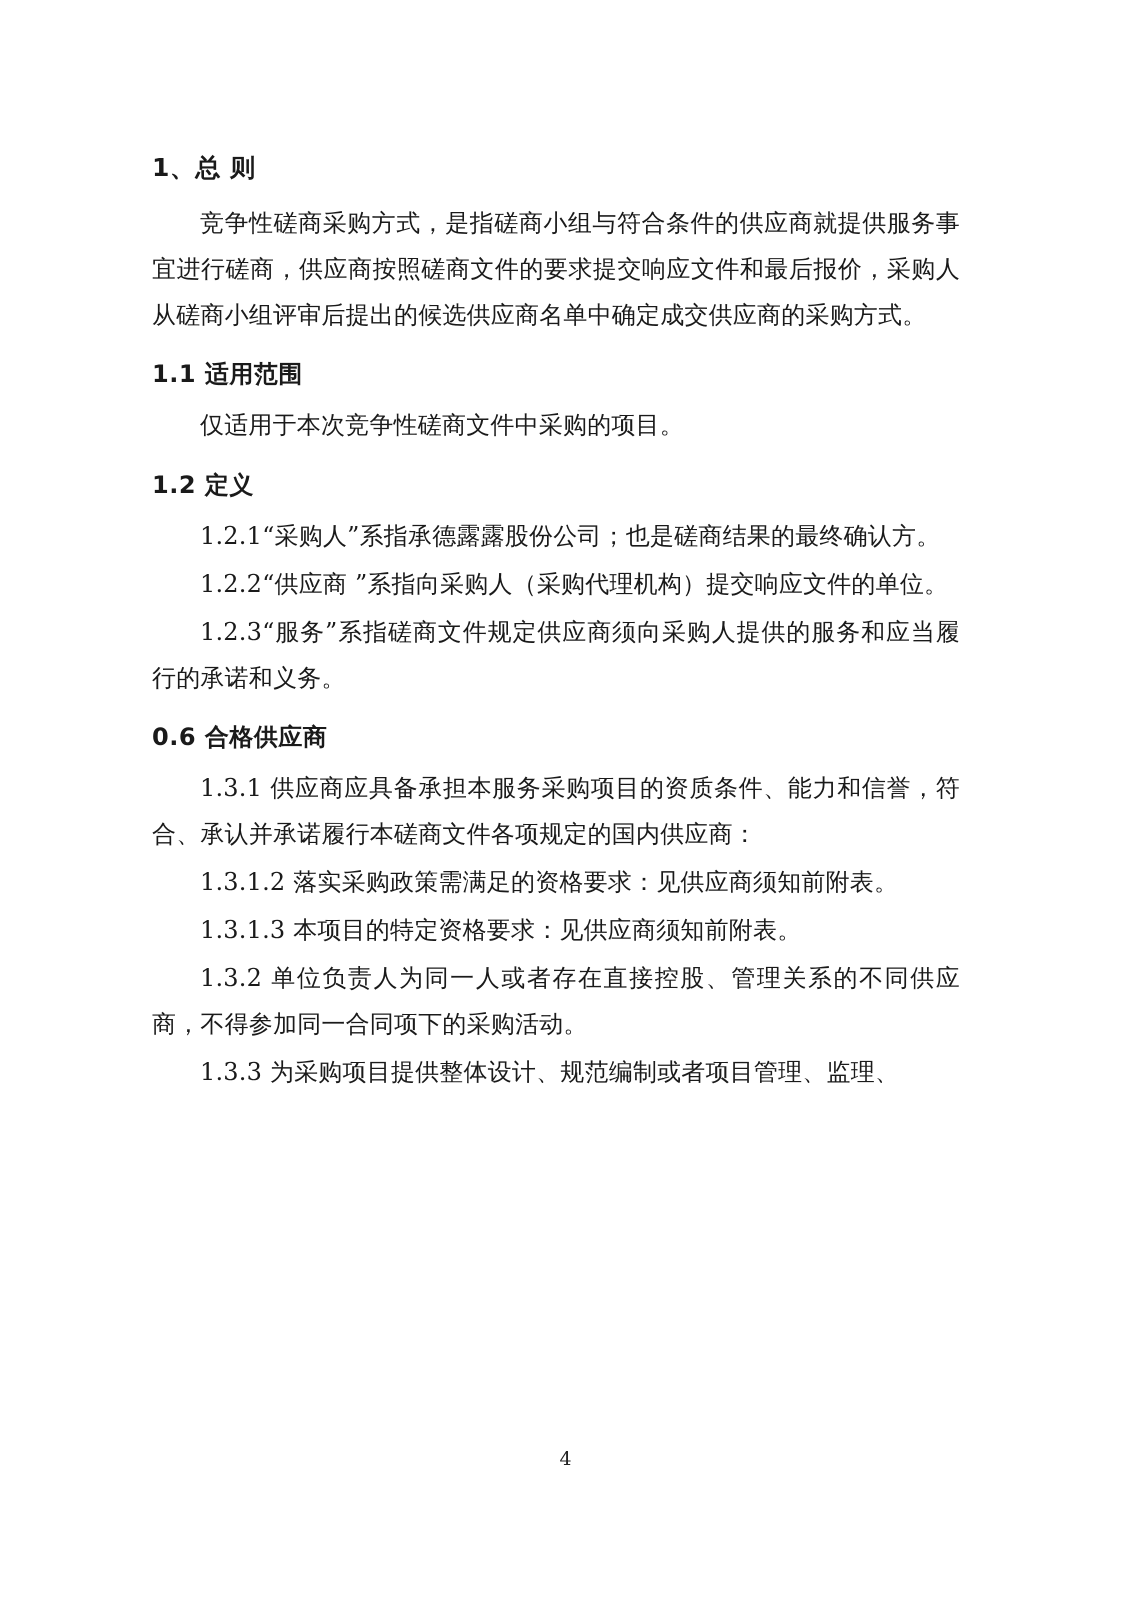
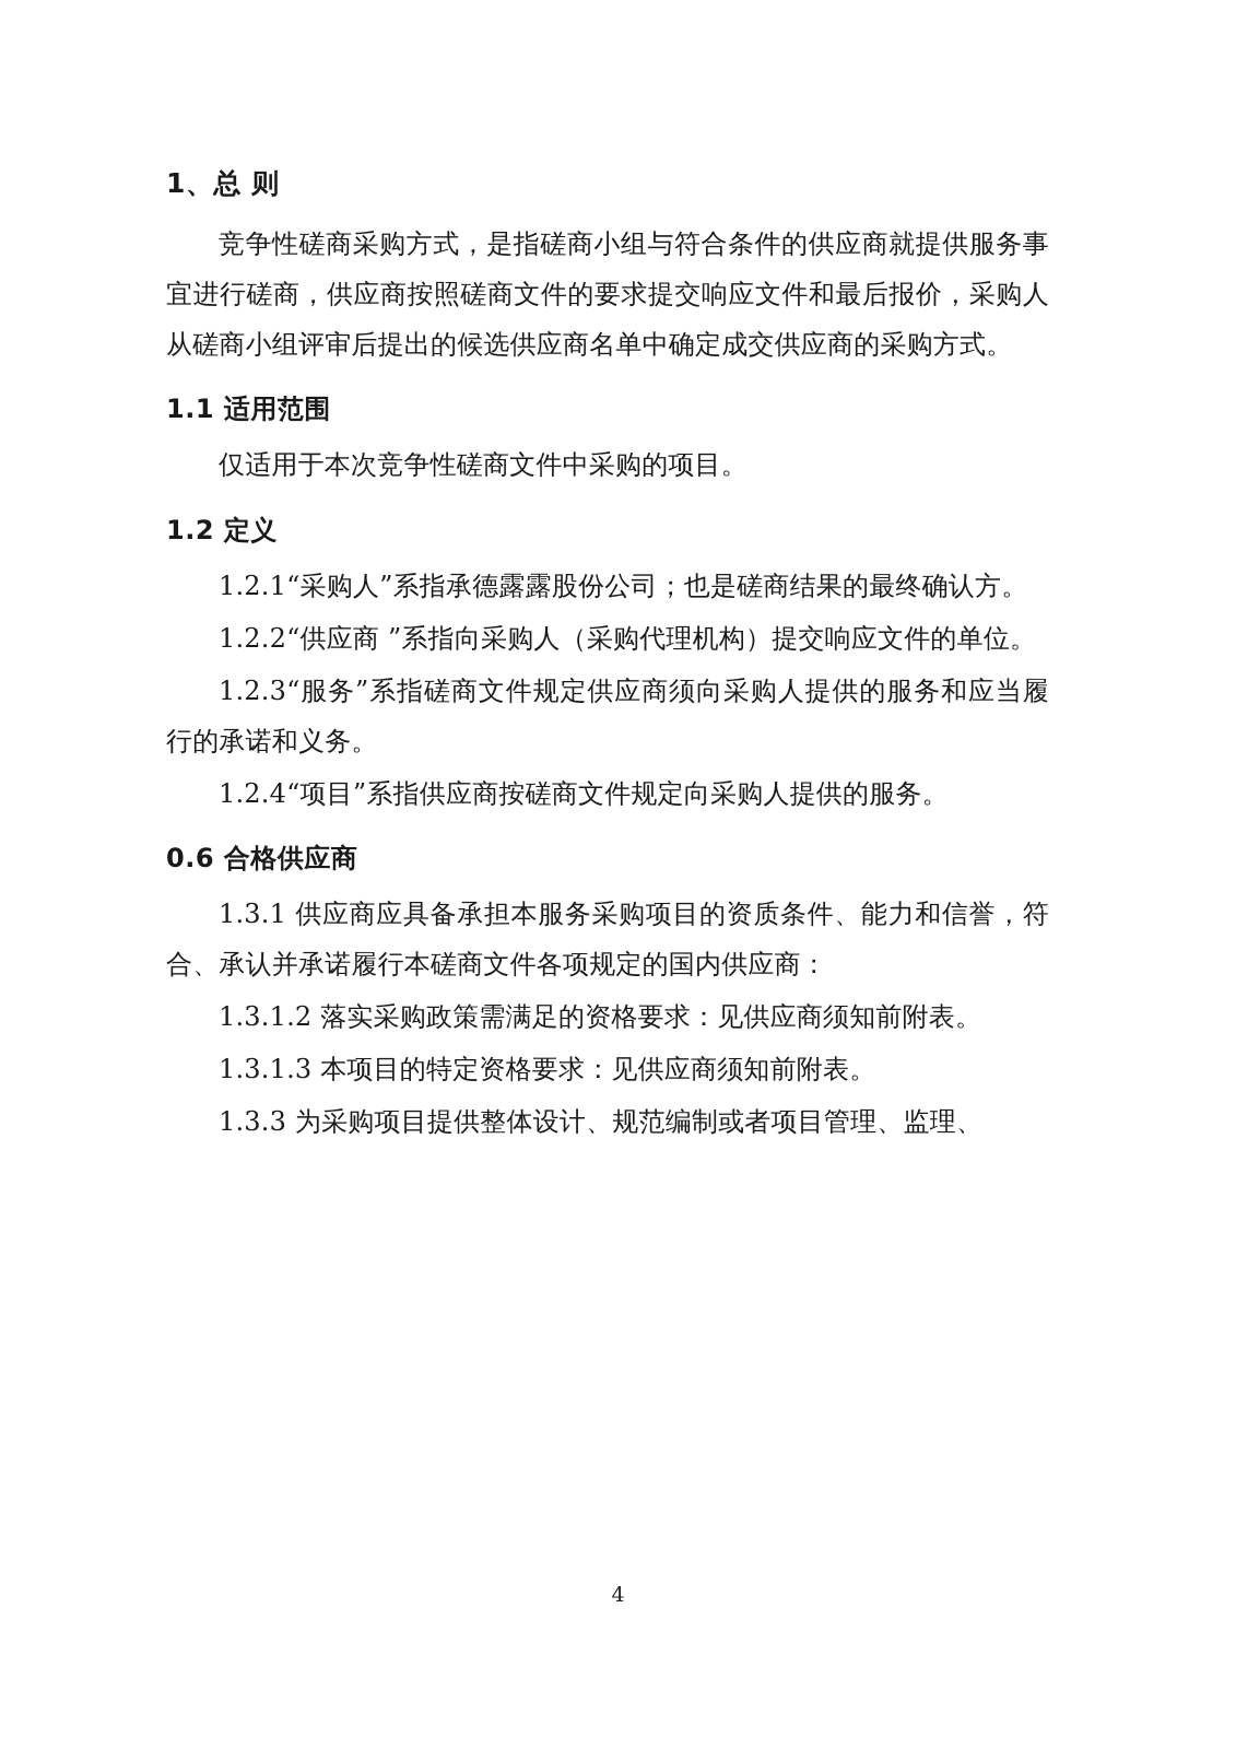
  1、总 则
  竞争性磋商采购方式，是指磋商小组与符合条件的供应商就提供服务事宜进行磋商，供应商按照磋商文件的要求提交响应文件和最后报价，采购人从磋商小组评审后提出的候选供应商名单中确定成交供应商的采购方式。
  1.1 适用范围
  仅适用于本次竞争性磋商文件中采购的项目。
  1.2 定义
  1.2.1“采购人”系指承德露露股份公司；也是磋商结果的最终确认方。
  1.2.2“供应商 ”系指向采购人（采购代理机构）提交响应文件的单位。
  1.2.3“服务”系指磋商文件规定供应商须向采购人提供的服务和应当履行的承诺和义务。
+ 1.2.4“项目”系指供应商按磋商文件规定向采购人提供的服务。
  0.6 合格供应商
  1.3.1 供应商应具备承担本服务采购项目的资质条件、能力和信誉，符合、承认并承诺履行本磋商文件各项规定的国内供应商：
  1.3.1.2 落实采购政策需满足的资格要求：见供应商须知前附表。
  1.3.1.3 本项目的特定资格要求：见供应商须知前附表。
- 1.3.2 单位负责人为同一人或者存在直接控股、管理关系的不同供应商，不得参加同一合同项下的采购活动。
  1.3.3 为采购项目提供整体设计、规范编制或者项目管理、监理、
  4
